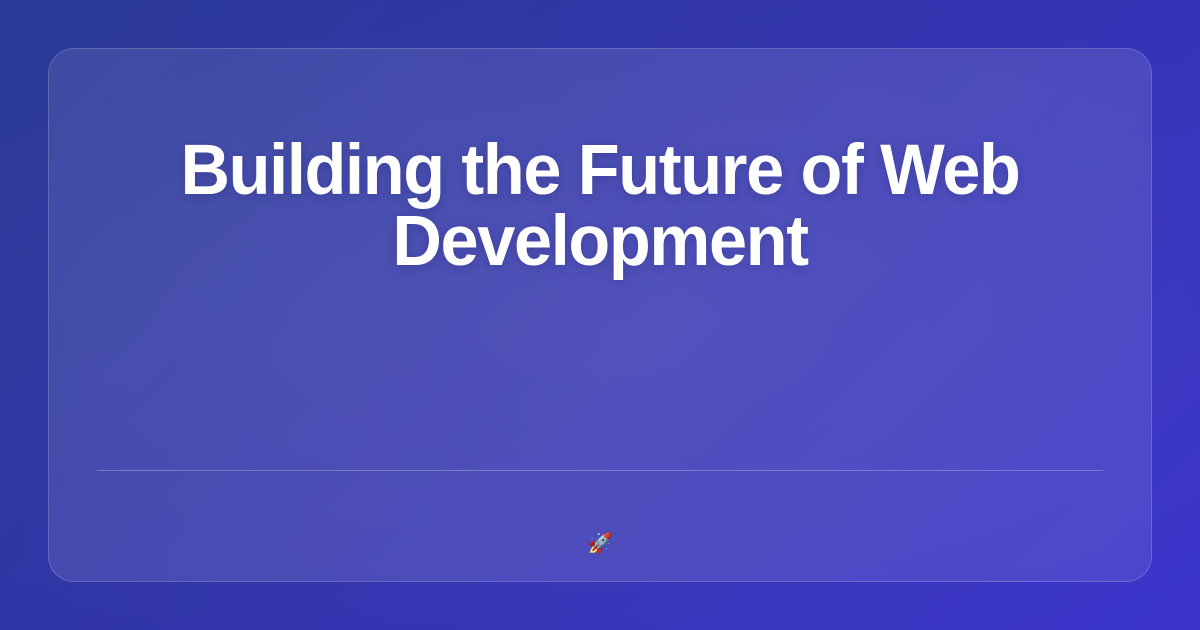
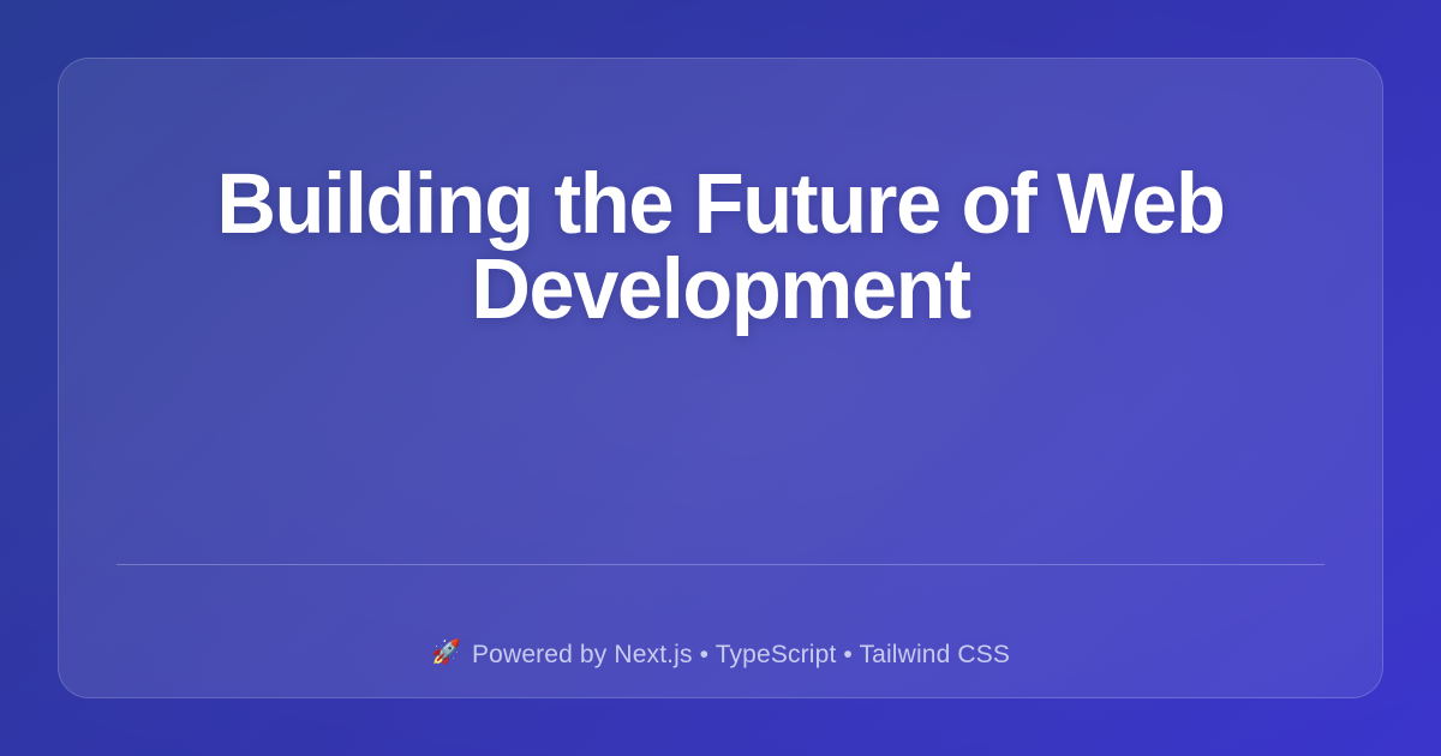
  Building the Future of Web Development
  🚀
+ Powered by Next.js • TypeScript • Tailwind CSS
